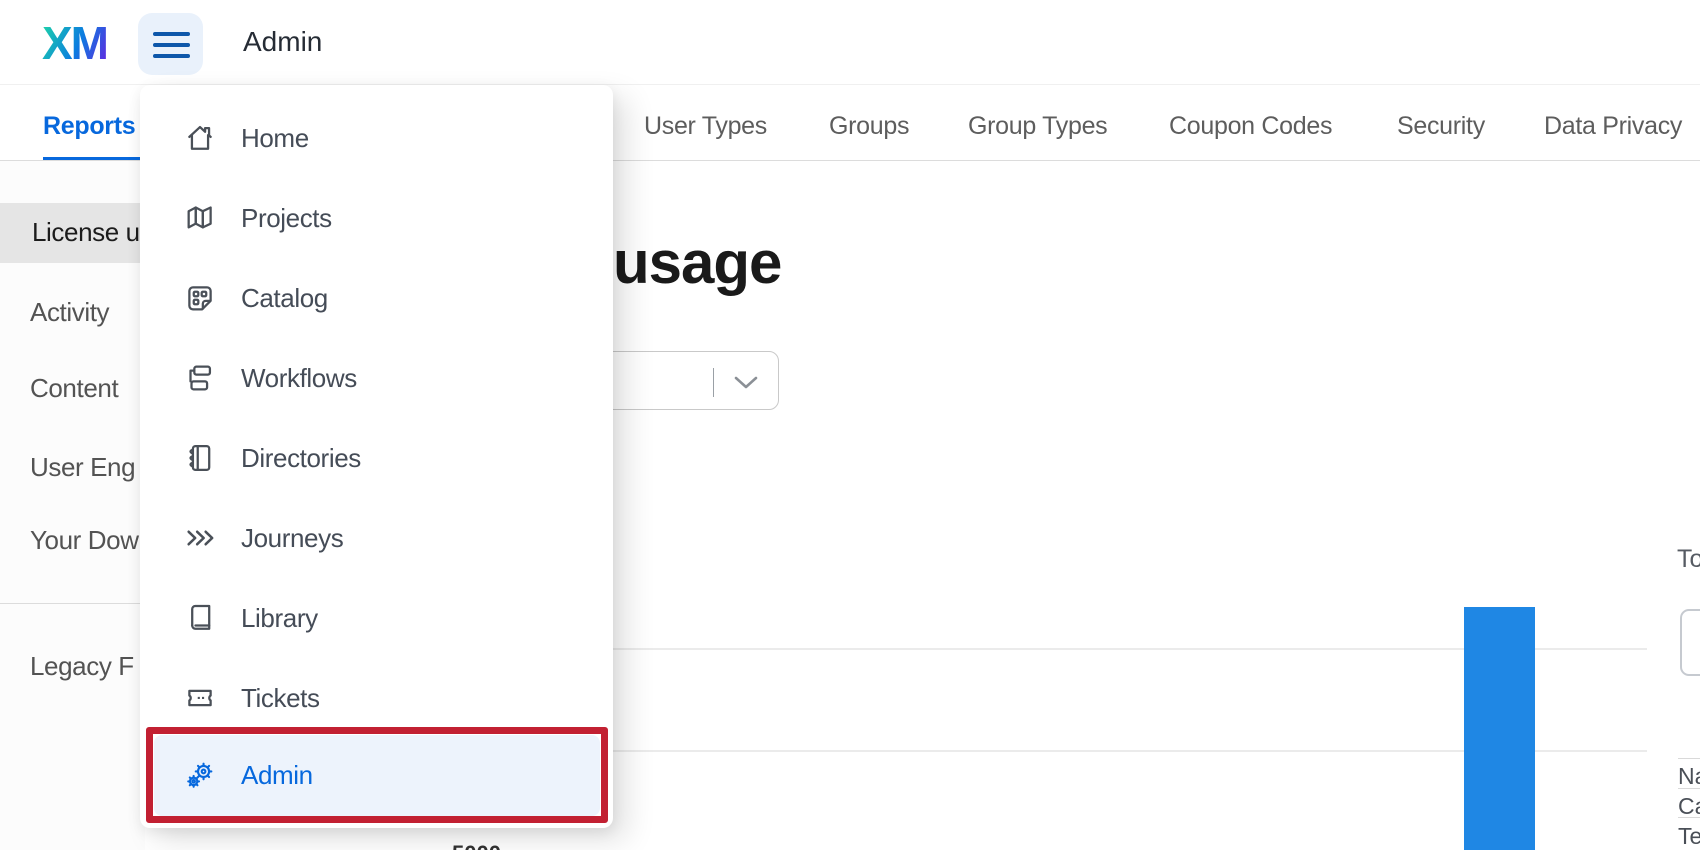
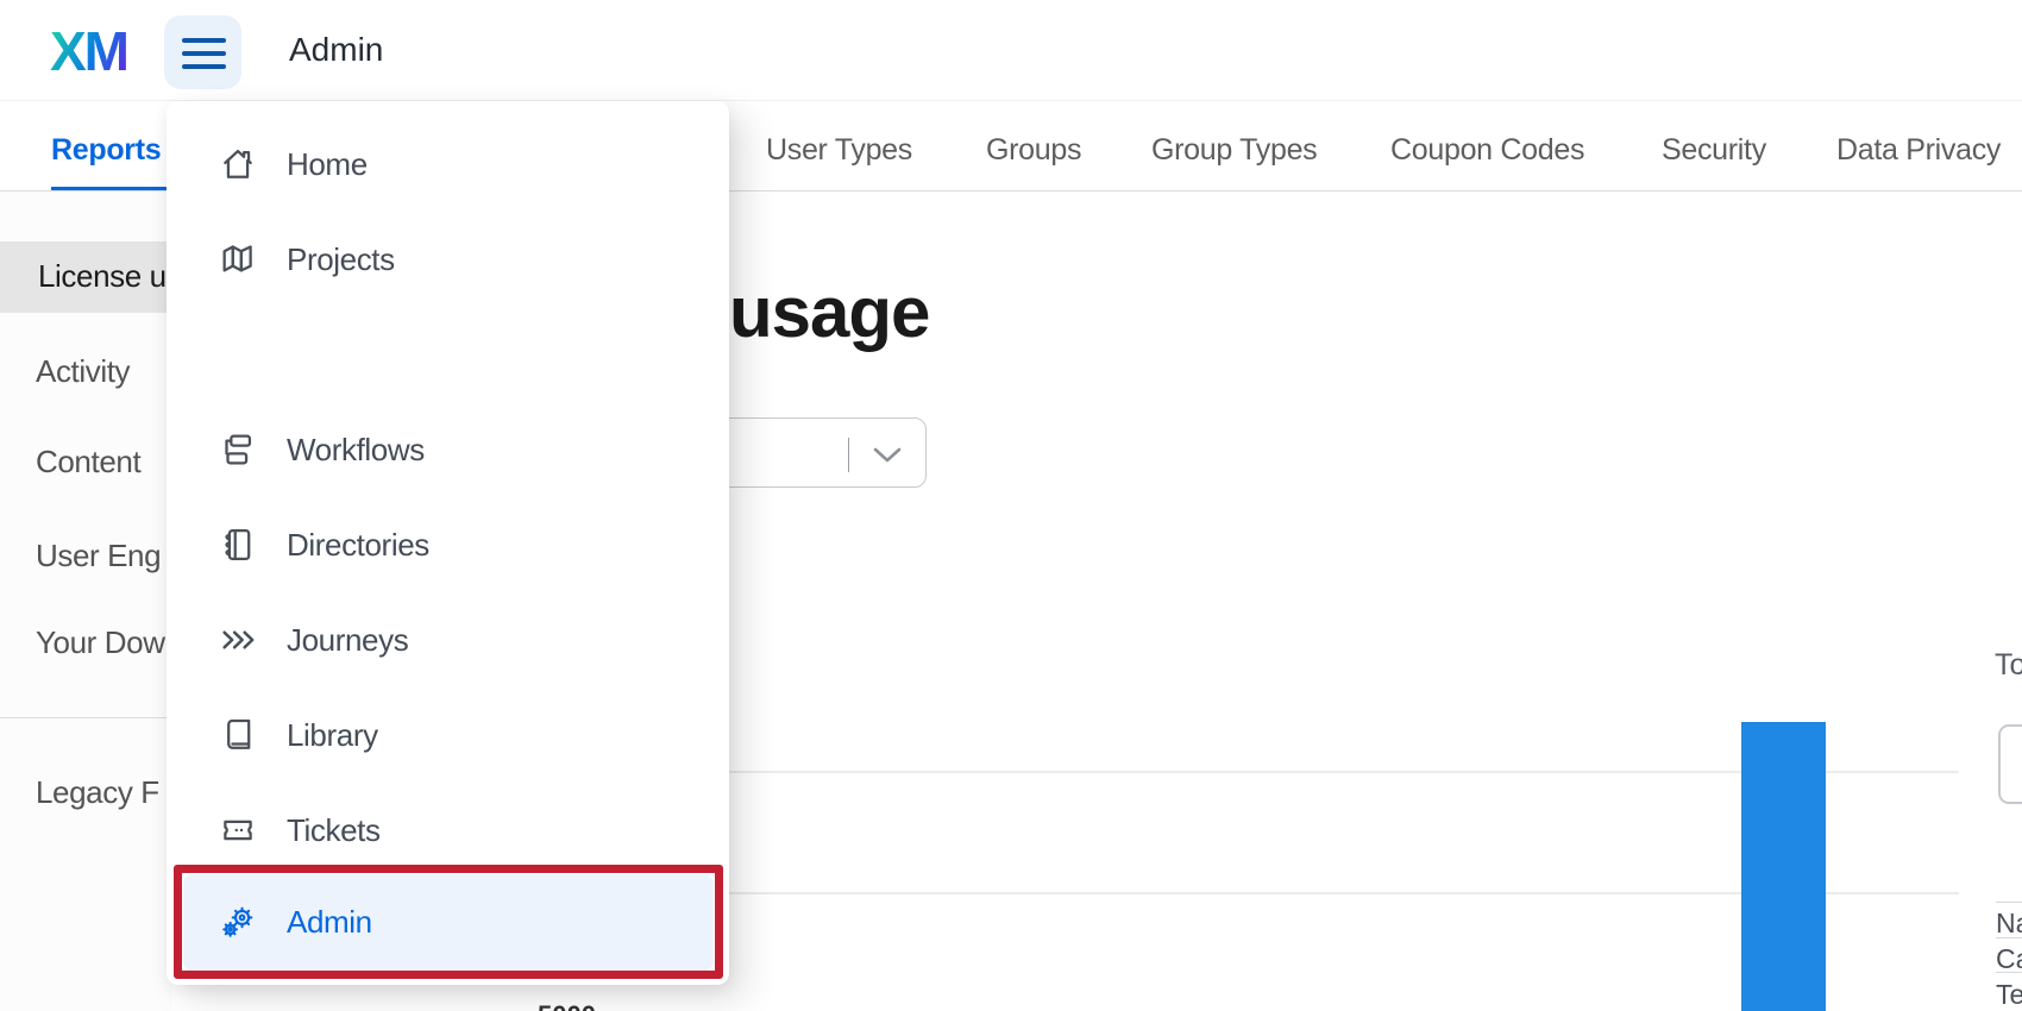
  XM
  Admin
  Reports
  User Types
  Groups
  Group Types
  Coupon Codes
  Security
  Data Privacy
  License u
  Activity
  Content
  User Eng
  Your Dow
  Legacy F
  usage
  To
  Te
  Home
  Projects
- Catalog
  Workflows
  Directories
  Journeys
  Library
  Tickets
  Admin
